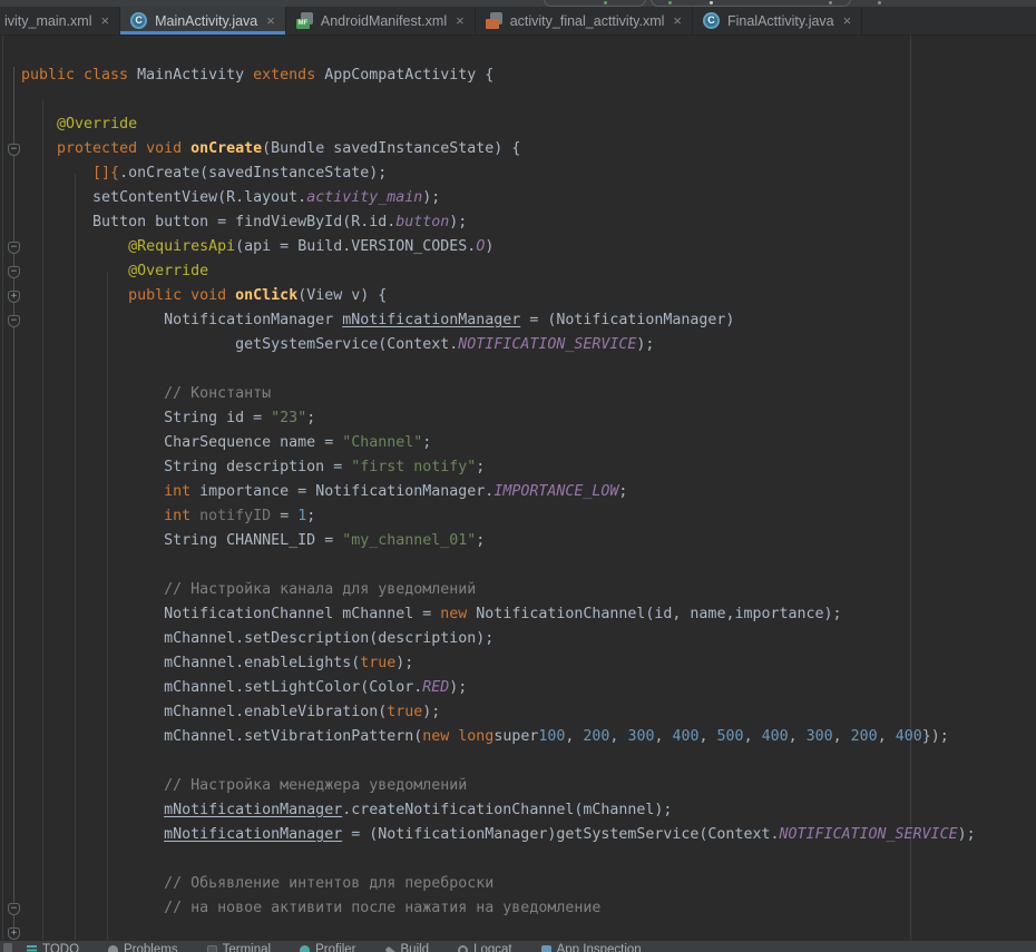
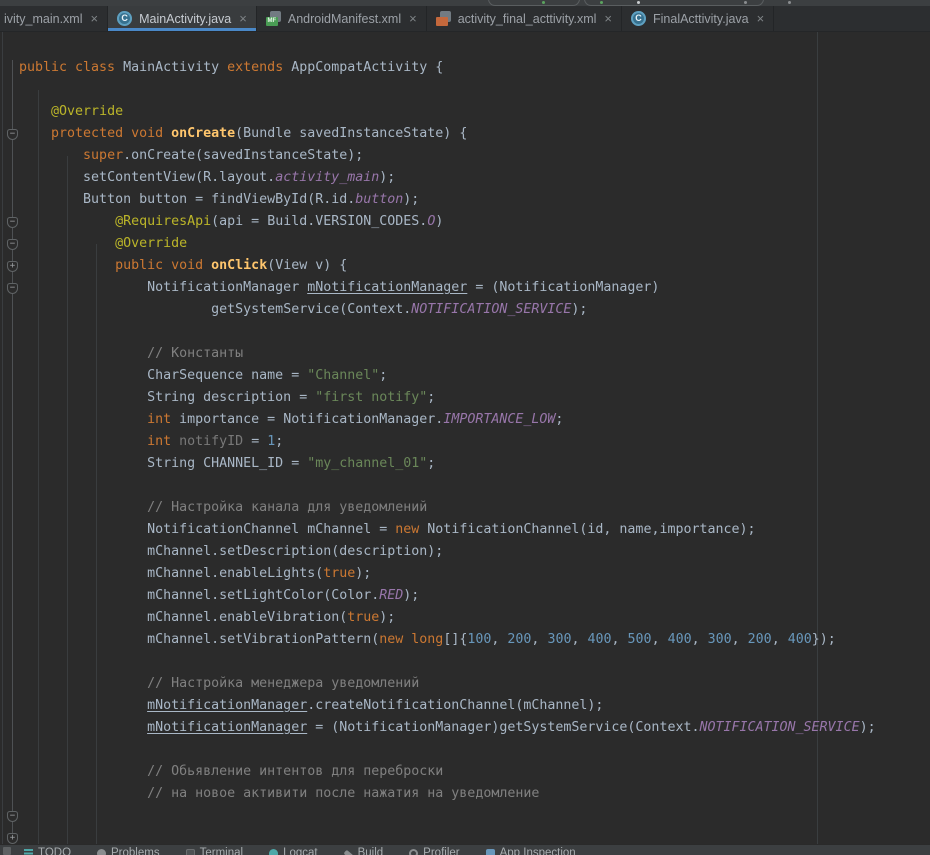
  ivity_main.xml
  ×
  C
  MainActivity.java
  ×
  AndroidManifest.xml
  ×
  activity_final_acttivity.xml
  ×
  C
  FinalActtivity.java
  ×
  public class MainActivity extends AppCompatActivity {
  @Override
  protected void onCreate(Bundle savedInstanceState) {
- []{.onCreate(savedInstanceState);
+ super.onCreate(savedInstanceState);
  setContentView(R.layout.activity_main);
  Button button = findViewById(R.id.button);
  @RequiresApi(api = Build.VERSION_CODES.O)
  @Override
  public void onClick(View v) {
  NotificationManager mNotificationManager = (NotificationManager)
  getSystemService(Context.NOTIFICATION_SERVICE);
  // Константы
- String id = "23";
  CharSequence name = "Channel";
  String description = "first notify";
  int importance = NotificationManager.IMPORTANCE_LOW;
  int notifyID = 1;
  String CHANNEL_ID = "my_channel_01";
  // Настройка канала для уведомлений
  NotificationChannel mChannel = new NotificationChannel(id, name,importance);
  mChannel.setDescription(description);
  mChannel.enableLights(true);
  mChannel.setLightColor(Color.RED);
  mChannel.enableVibration(true);
- mChannel.setVibrationPattern(new longsuper100, 200, 300, 400, 500, 400, 300, 200, 400});
+ mChannel.setVibrationPattern(new long[]{100, 200, 300, 400, 500, 400, 300, 200, 400});
  // Настройка менеджера уведомлений
  mNotificationManager.createNotificationChannel(mChannel);
  mNotificationManager = (NotificationManager)getSystemService(Context.NOTIFICATION_SERVICE);
  // Обьявление интентов для переброски
  // на новое активити после нажатия на уведомление
  −
  −
  −
  +
  −
  −
  +
  TODO
  Problems
  Terminal
- Profiler
+ Logcat
  Build
- Logcat
+ Profiler
  App Inspection
